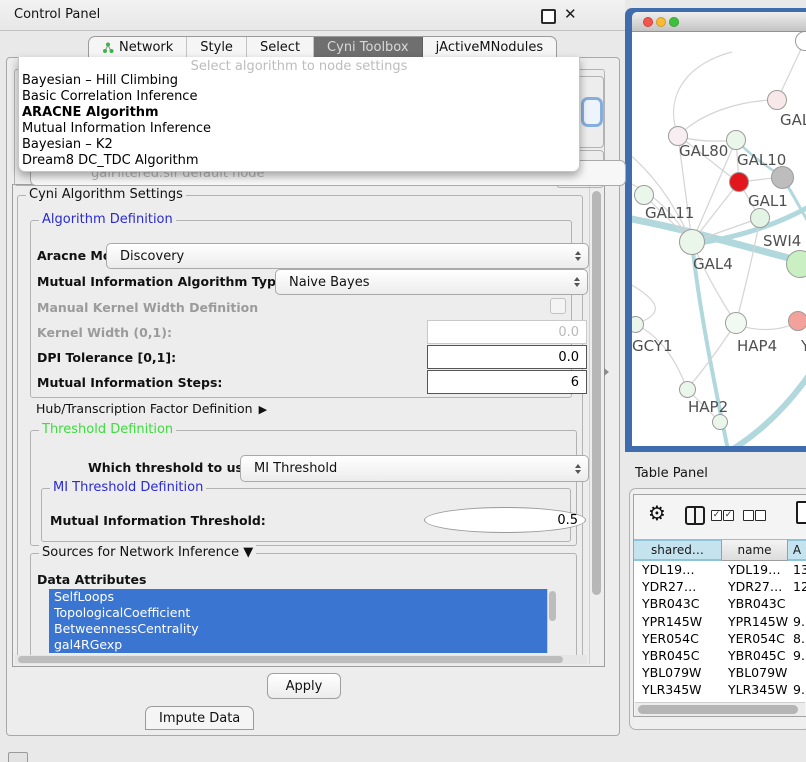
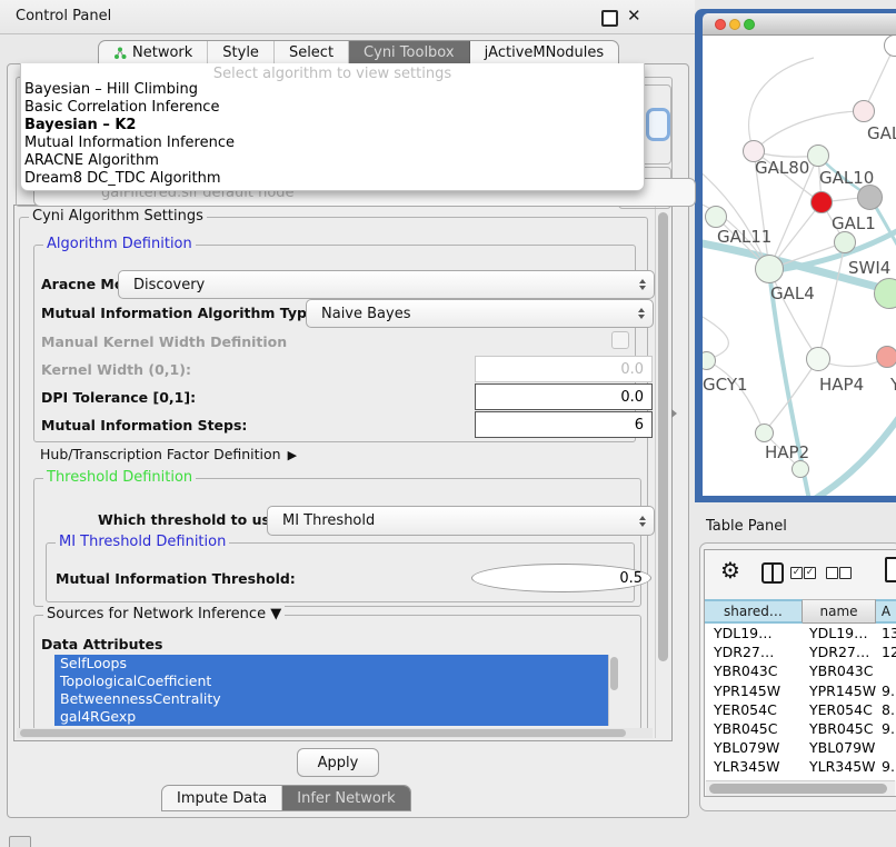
  Control Panel
  ✕
  Network
  Style
  Select
  Cyni Toolbox
  jActiveMNodules
  galFiltered.sif default node
- Select algorithm to node settings
+ Select algorithm to view settings
  Bayesian – Hill Climbing
  Basic Correlation Inference
- ARACNE Algorithm
+ Bayesian – K2
  Mutual Information Inference
- Bayesian – K2
+ ARACNE Algorithm
  Dream8 DC_TDC Algorithm
  Cyni Algorithm Settings
  Algorithm Definition
  Discovery
  Mutual Information Algorithm Typ
  Naive Bayes
  Manual Kernel Width Definition
  Kernel Width (0,1):
  0.0
  DPI Tolerance [0,1]:
  0.0
  Mutual Information Steps:
  6
  Hub/Transcription Factor Definition ▶
  Threshold Definition
  Which threshold to u
  MI Threshold
  MI Threshold Definition
  Mutual Information Threshold:
  0.5
  Sources for Network Inference ▼
  Data Attributes
  SelfLoops
  TopologicalCoefficient
  BetweennessCentrality
  gal4RGexp
  Apply
  Impute Data
+ Infer Network
  GAL80
  GAL10
  GAL1
  GAL11
  SWI4
  GAL4
  GCY1
  HAP4
  HAP2
  Table Panel
  ⚙
  ✓
  ✓
  shared…
  name
  A
  YDL19…
  YDL19…
  13
  YDR27…
  YDR27…
  12
  YBR043C
  YBR043C
  YPR145W
  YPR145W
  9.
  YER054C
  YER054C
  8.
  YBR045C
  YBR045C
  9.
  YBL079W
  YBL079W
  YLR345W
  YLR345W
  9.
